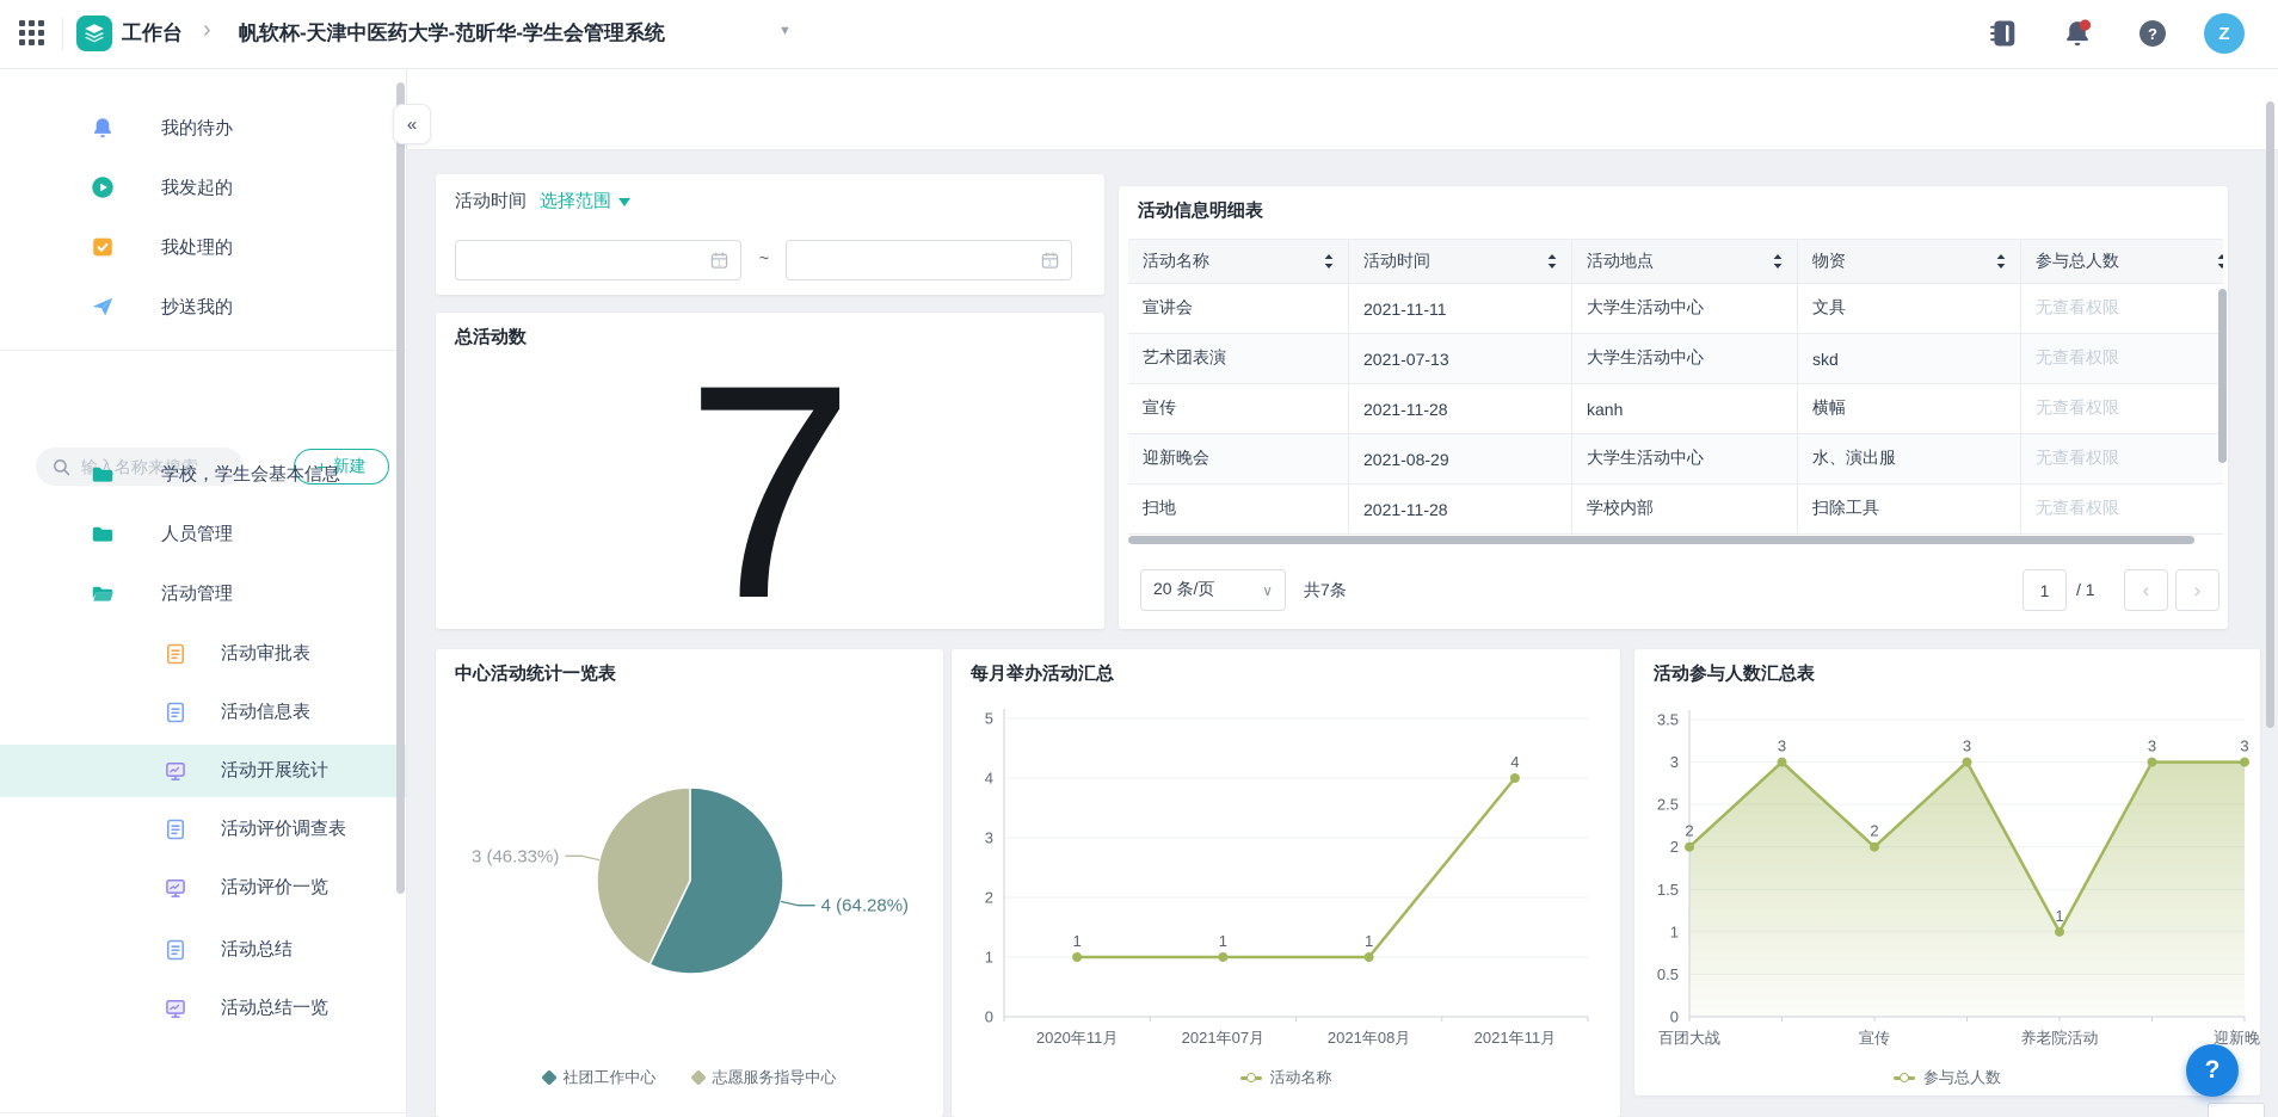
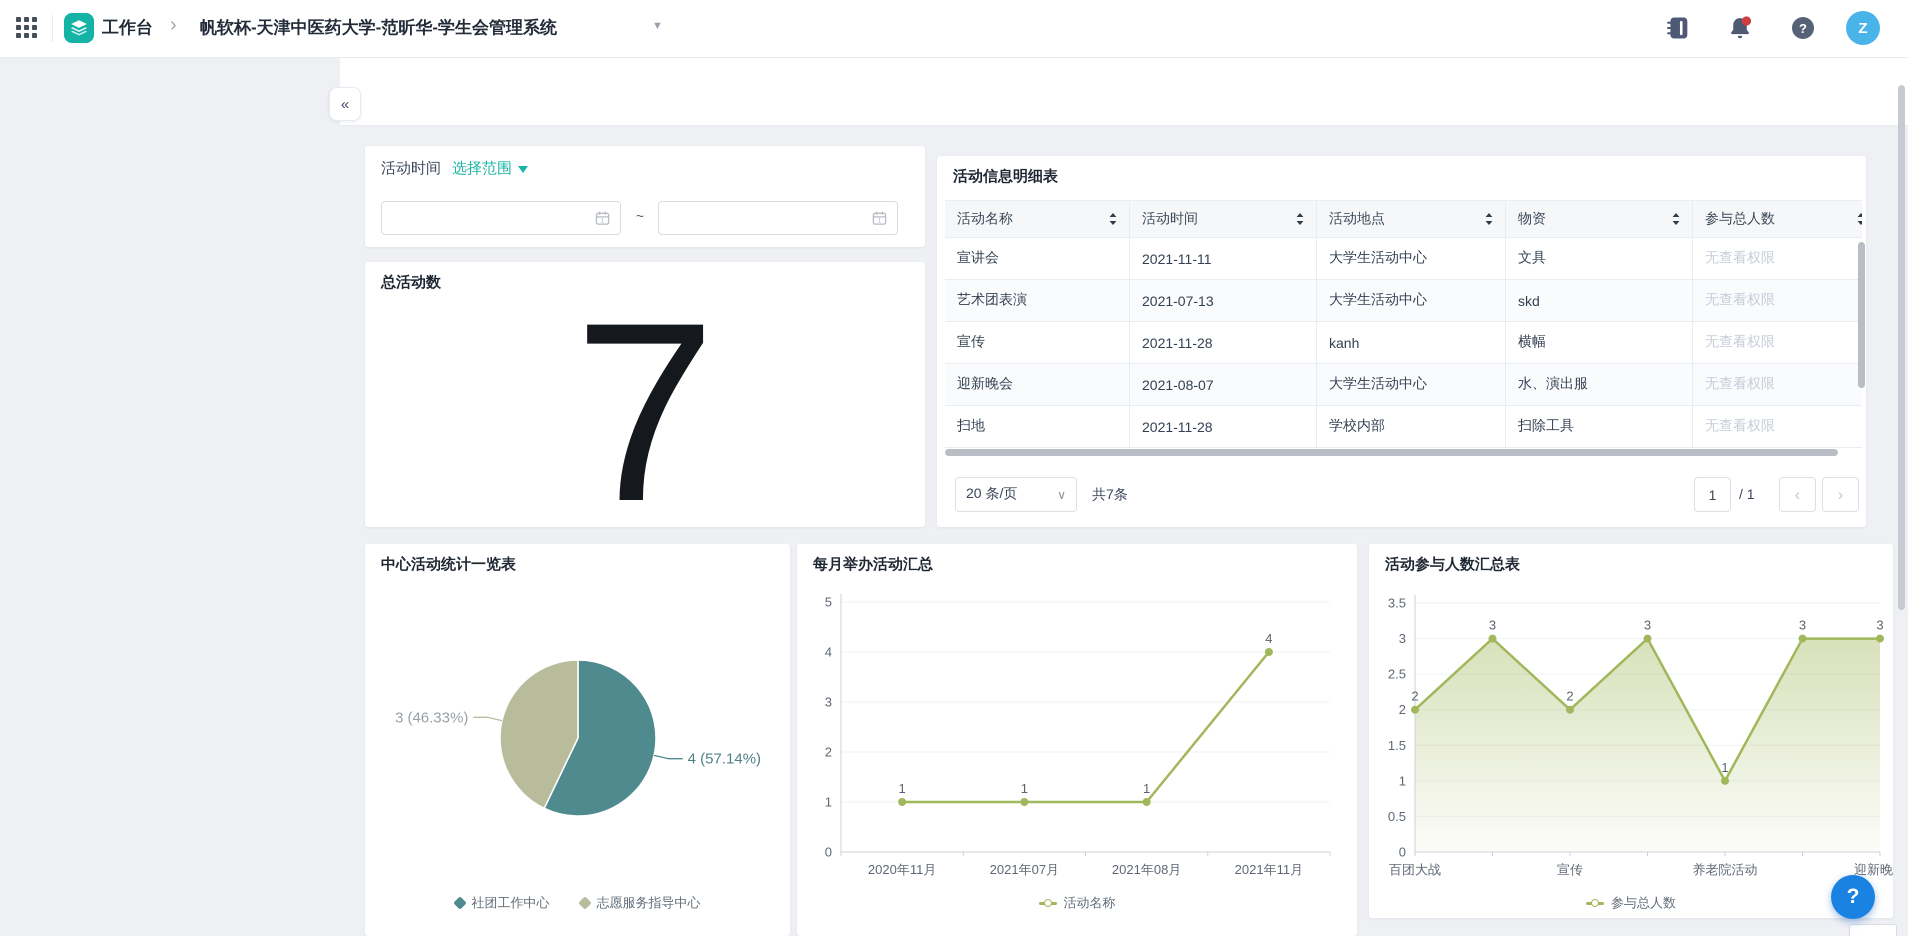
  工作台
  ›
  帆软杯-天津中医药大学-范昕华-学生会管理系统
  ▼
  ?
  Z
- 我的待办
- 我发起的
- 我处理的
- 抄送我的
- 输入名称来搜索
- +
- 新建
- 学校，学生会基本信息
- 人员管理
- 活动管理
- 活动审批表
- 活动信息表
- 活动开展统计
- 活动评价调查表
- 活动评价一览
- 活动总结
- 活动总结一览
  «
  活动时间
  选择范围
  ~
  总活动数
  7
  活动信息明细表
  活动名称
  活动时间
  活动地点
  物资
  参与总人数
  宣讲会
  2021-11-11
  大学生活动中心
  文具
  无查看权限
  艺术团表演
  2021-07-13
  大学生活动中心
  skd
  无查看权限
  宣传
  2021-11-28
  kanh
  横幅
  无查看权限
  迎新晚会
- 2021-08-29
+ 2021-08-07
  大学生活动中心
  水、演出服
  无查看权限
  扫地
  2021-11-28
  学校内部
  扫除工具
  无查看权限
  20 条/页
  ∨
  共7条
  1
  / 1
  ‹
  ›
  中心活动统计一览表
- 4 (64.28%)
+ 4 (57.14%)
  3 (46.33%)
  社团工作中心
  志愿服务指导中心
  每月举办活动汇总
  0
  1
  2
  3
  4
  5
  1
  1
  1
  4
  2020年11月
  2021年07月
  2021年08月
  2021年11月
  活动名称
  活动参与人数汇总表
  0
  0.5
  1
  1.5
  2
  2.5
  3
  3.5
  2
  3
  2
  3
  1
  3
  3
  百团大战
  宣传
  养老院活动
  迎新晚
  参与总人数
  ?
